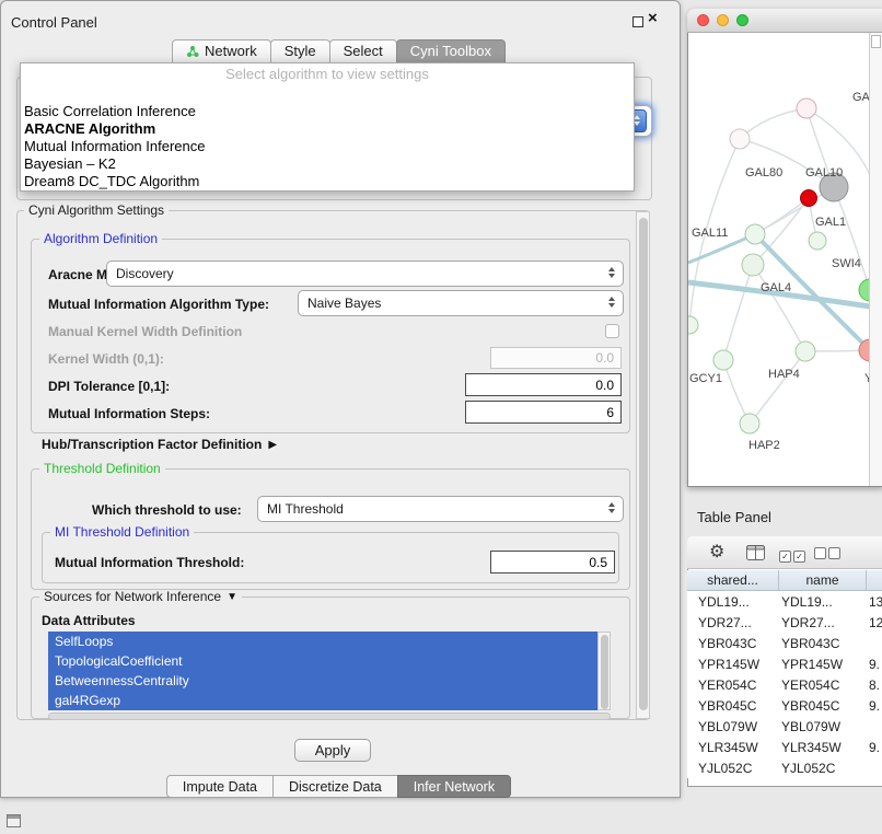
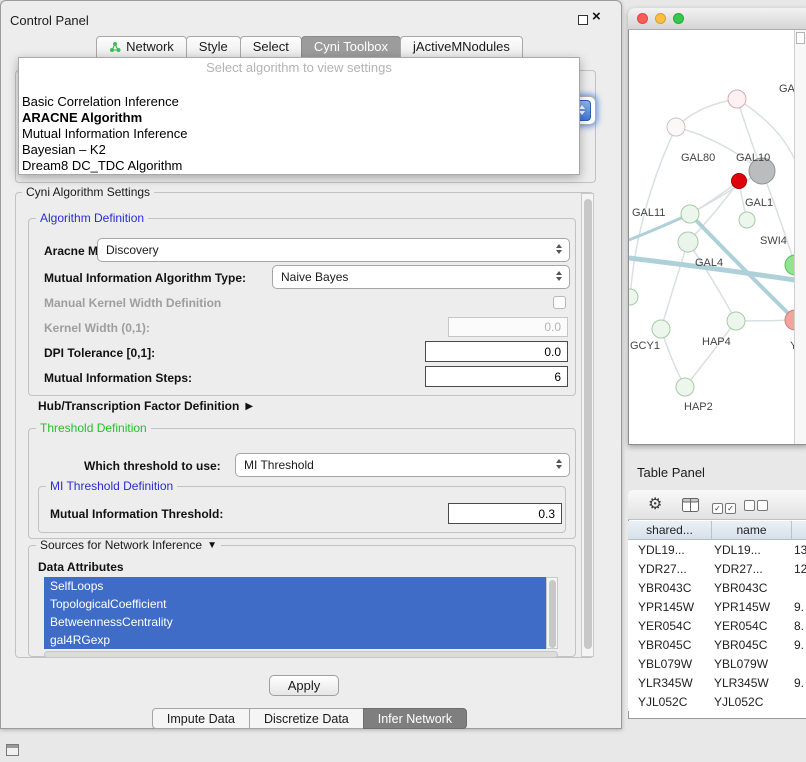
  Control Panel
  ×
  Network
  Style
  Select
  Cyni Toolbox
+ jActiveMNodules
  Select algorithm to view settings
  Basic Correlation Inference
  ARACNE Algorithm
  Mutual Information Inference
  Bayesian – K2
  Dream8 DC_TDC Algorithm
  Cyni Algorithm Settings
  Algorithm Definition
  Discovery
  Mutual Information Algorithm Type:
  Naive Bayes
  Manual Kernel Width Definition
  Kernel Width (0,1):
  0.0
  DPI Tolerance [0,1]:
  0.0
  Mutual Information Steps:
  6
  Hub/Transcription Factor Definition
  ▶
  Threshold Definition
  Which threshold to use:
  MI Threshold
  MI Threshold Definition
  Mutual Information Threshold:
- 0.5
+ 0.3
  Sources for Network Inference
  ▼
  Data Attributes
  SelfLoops
  TopologicalCoefficient
  BetweennessCentrality
  gal4RGexp
  Apply
  Impute Data
  Discretize Data
  Infer Network
  GAL80
  GAL10
  GAL11
  GAL1
  SWI4
  GAL4
  GCY1
  HAP4
  HAP2
  Table Panel
  ⚙
  ✓ ✓
  shared...
  name
  YDL19...
  YDL19...
  13
  YDR27...
  YDR27...
  12
  YBR043C
  YBR043C
  YPR145W
  YPR145W
  9.
  YER054C
  YER054C
  8.
  YBR045C
  YBR045C
  9.
  YBL079W
  YBL079W
  YLR345W
  YLR345W
  9.
  YJL052C
  YJL052C
